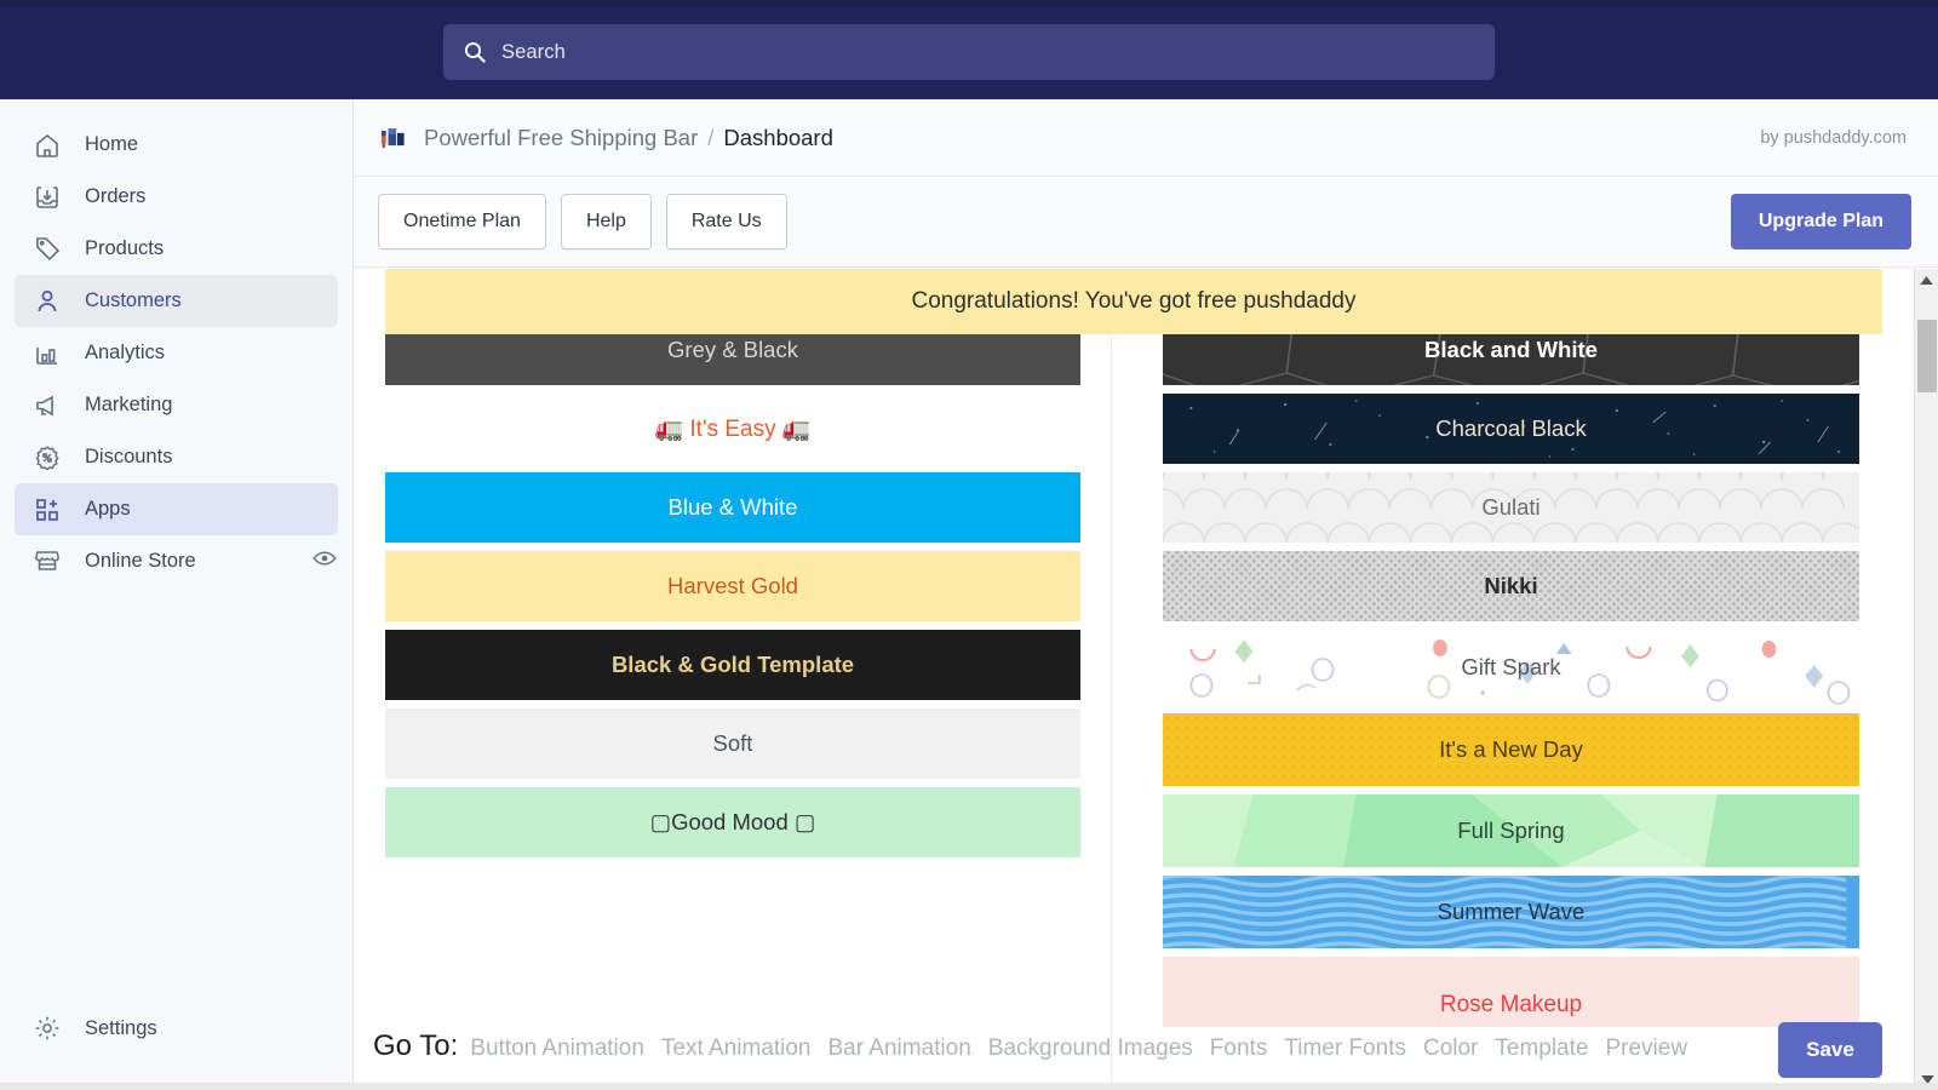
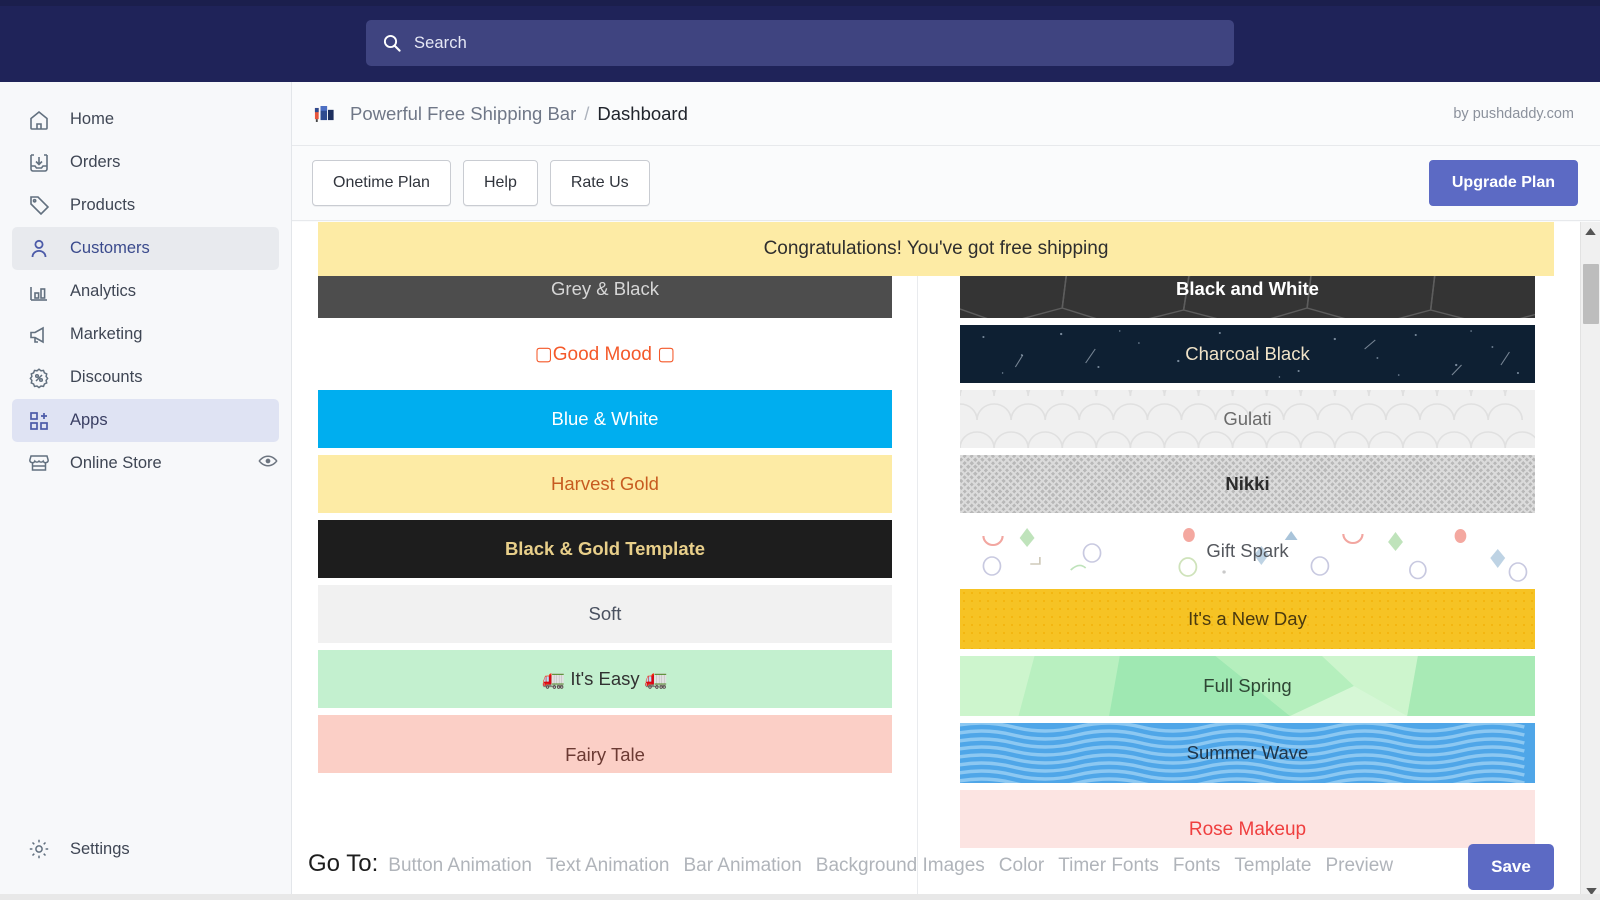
  Search
  Home
  Orders
  Products
  Customers
  Analytics
  Marketing
  Discounts
  Apps
  Online Store
  Settings
  Powerful Free Shipping Bar
  /
  Dashboard
  by pushdaddy.com
  Onetime Plan
  Help
  Rate Us
  Upgrade Plan
  Grey & Black
- 🚛 It's Easy 🚛
+ ▢Good Mood ▢
  Blue & White
  Harvest Gold
  Black & Gold Template
  Soft
- ▢Good Mood ▢
+ 🚛 It's Easy 🚛
+ Fairy Tale
  Black and White
  Charcoal Black
  Gulati
  Nikki
  Gift Spark
  It's a New Day
  Full Spring
  Summer Wave
  Rose Makeup
- Congratulations! You've got free pushdaddy
+ Congratulations! You've got free shipping
  Go To:
  Button Animation
  Text Animation
  Bar Animation
  Background Images
- Fonts
+ Color
  Timer Fonts
- Color
+ Fonts
  Template
  Preview
  Save
